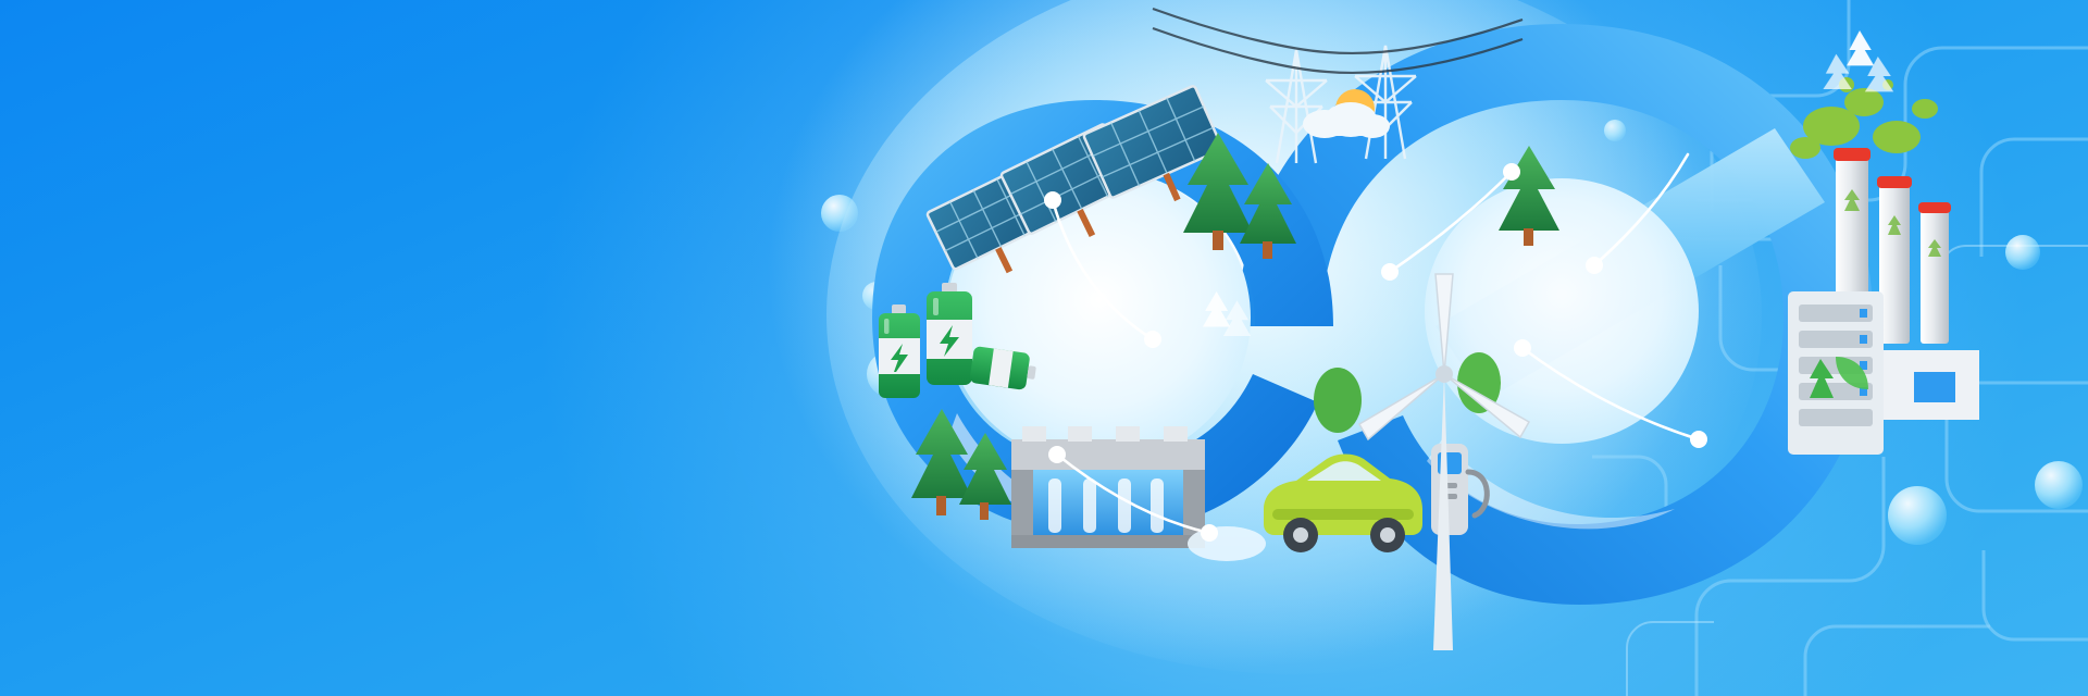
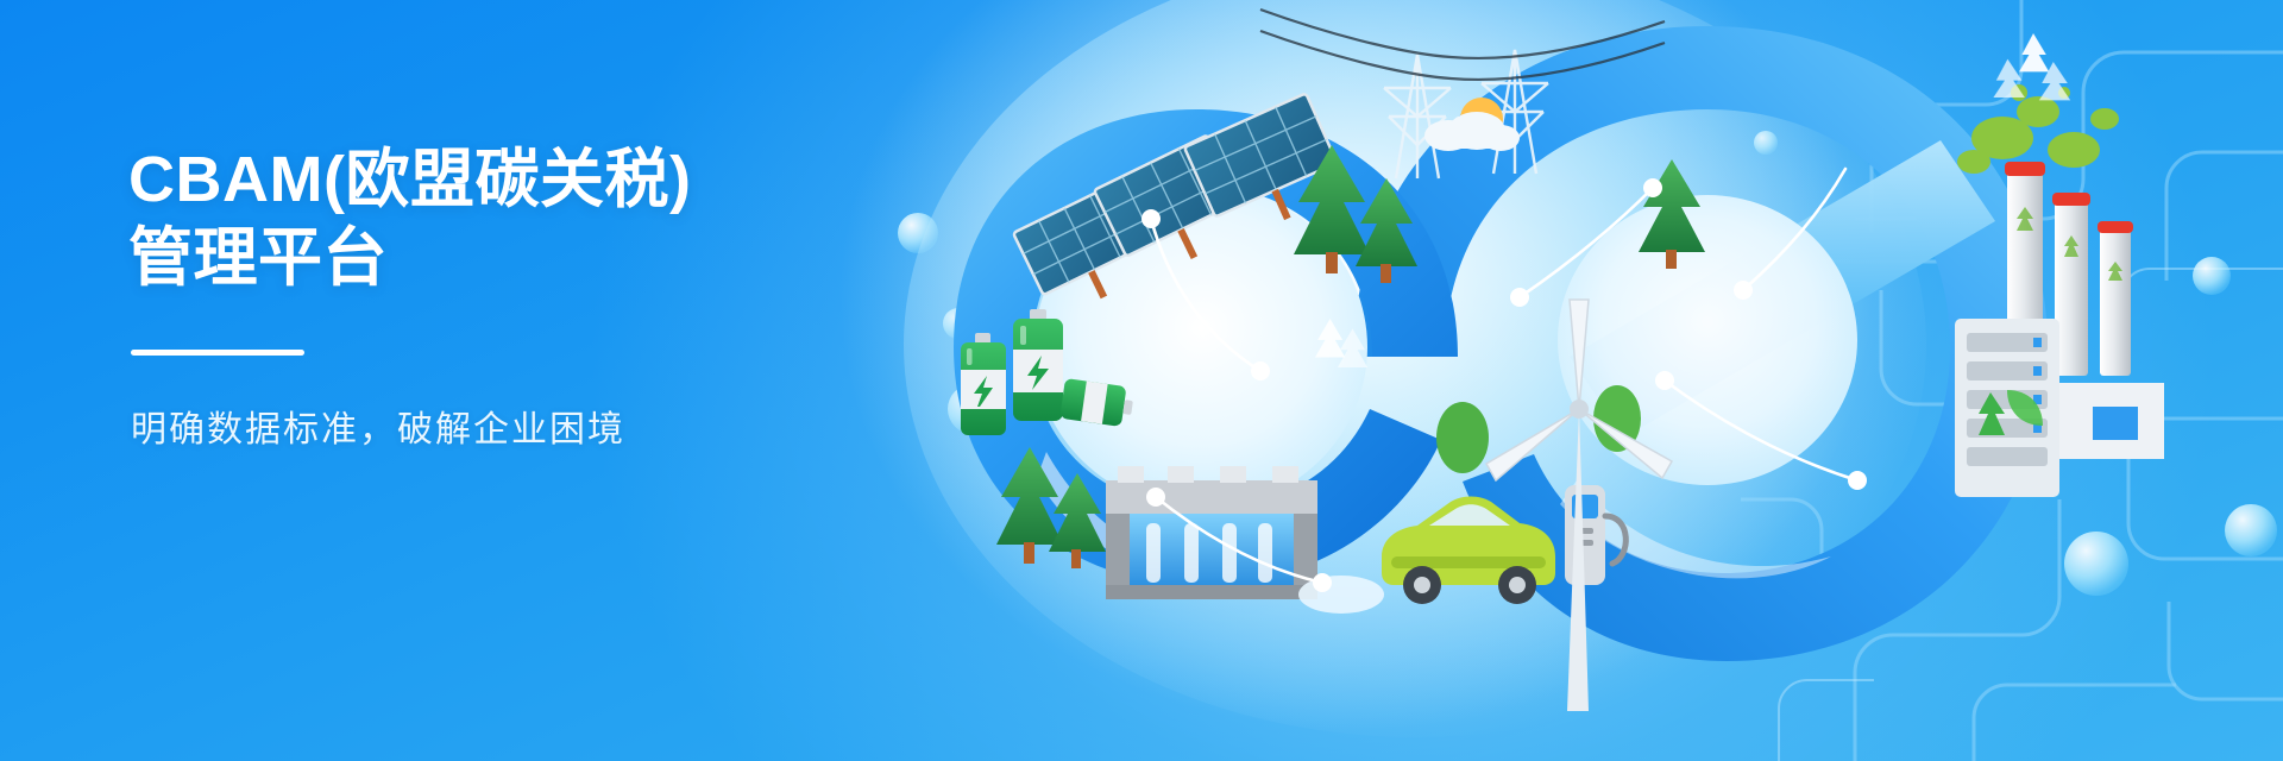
+ CBAM(欧盟碳关税)
+ 管理平台
+ 明确数据标准，破解企业困境
